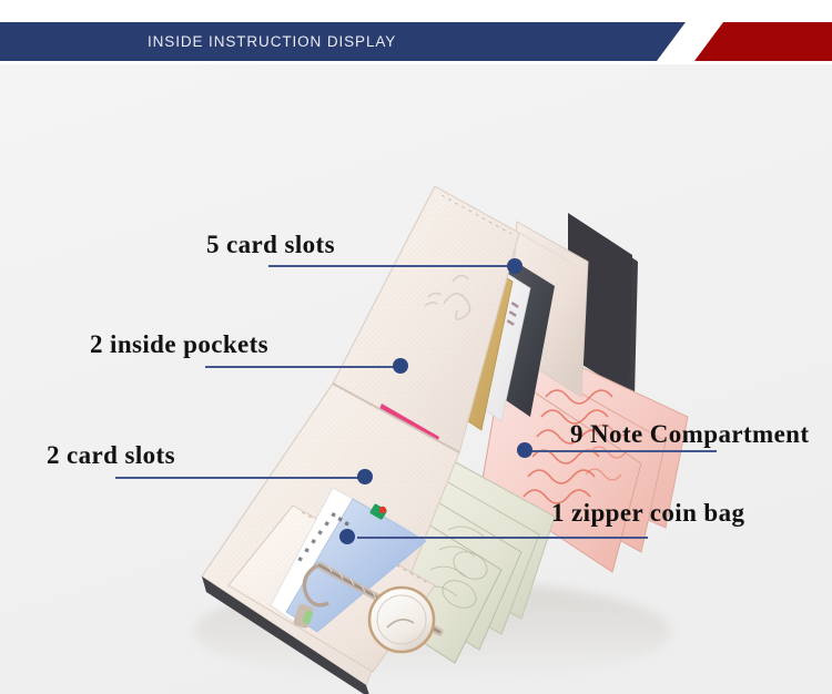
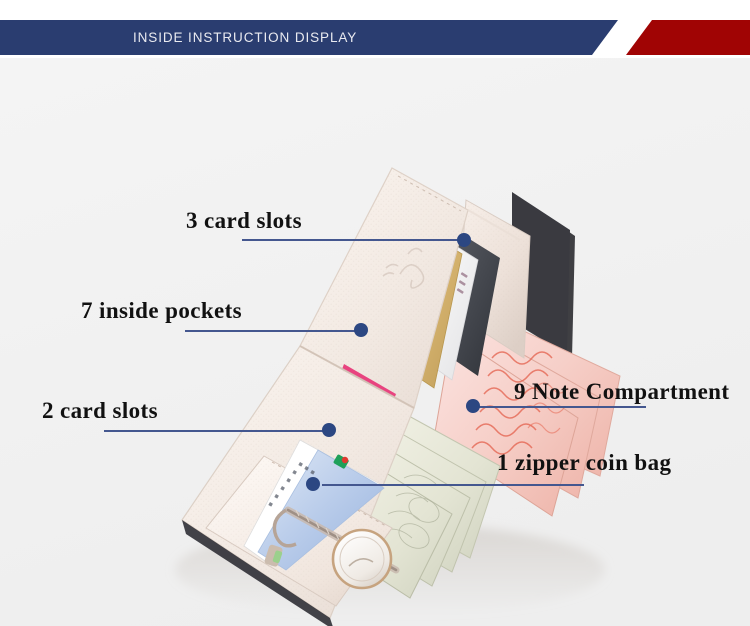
  INSIDE INSTRUCTION DISPLAY
- 5 card slots
+ 3 card slots
- 2 inside pockets
+ 7 inside pockets
  2 card slots
  9 Note Compartment
  1 zipper coin bag
